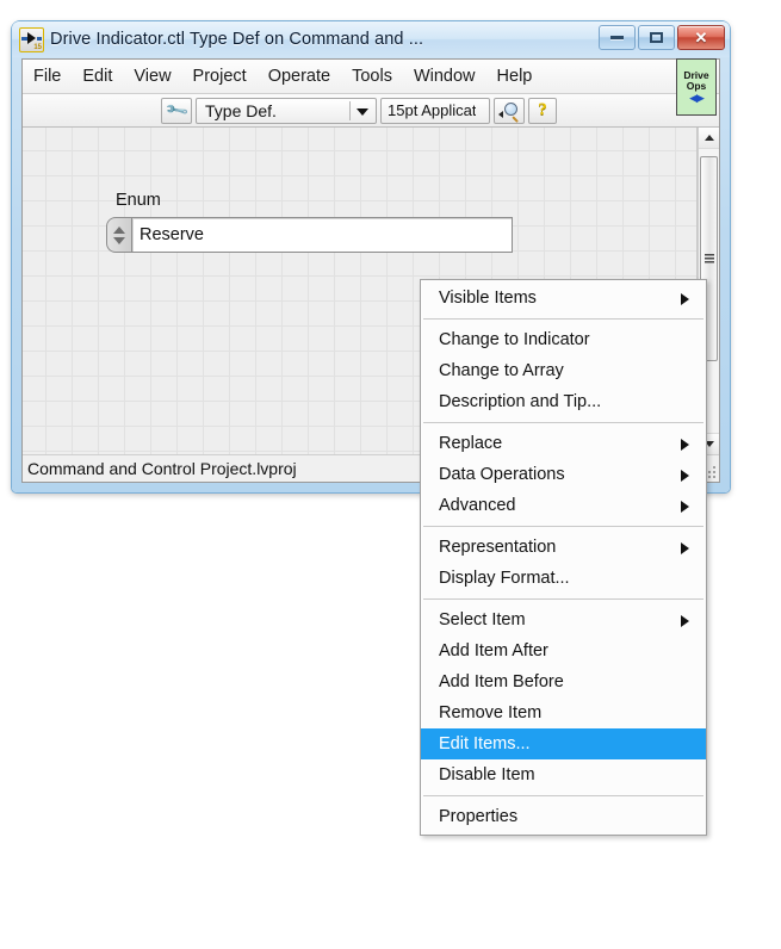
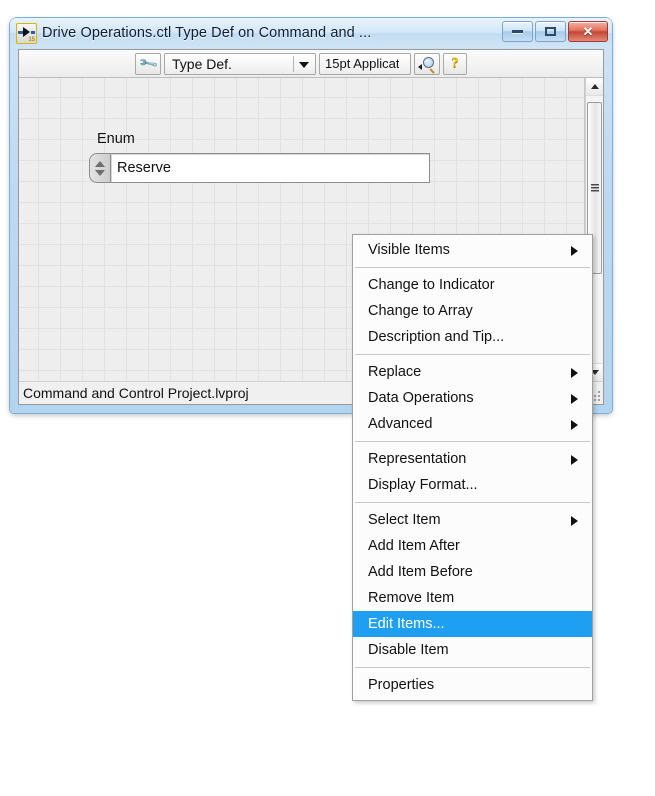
- Drive Indicator.ctl Type Def on Command and ...
+ Drive Operations.ctl Type Def on Command and ...
  ✕
- File
- Edit
- View
- Project
- Operate
- Tools
- Window
- Help
- Drive
- Ops
- ◀▶
  Type Def.
  15pt Applicat
  ?
  Enum
  Reserve
  Command and Control Project.lvproj
  Visible Items
  Change to Indicator
  Change to Array
  Description and Tip...
  Replace
  Data Operations
  Advanced
  Representation
  Display Format...
  Select Item
  Add Item After
  Add Item Before
  Remove Item
  Edit Items...
  Disable Item
  Properties
